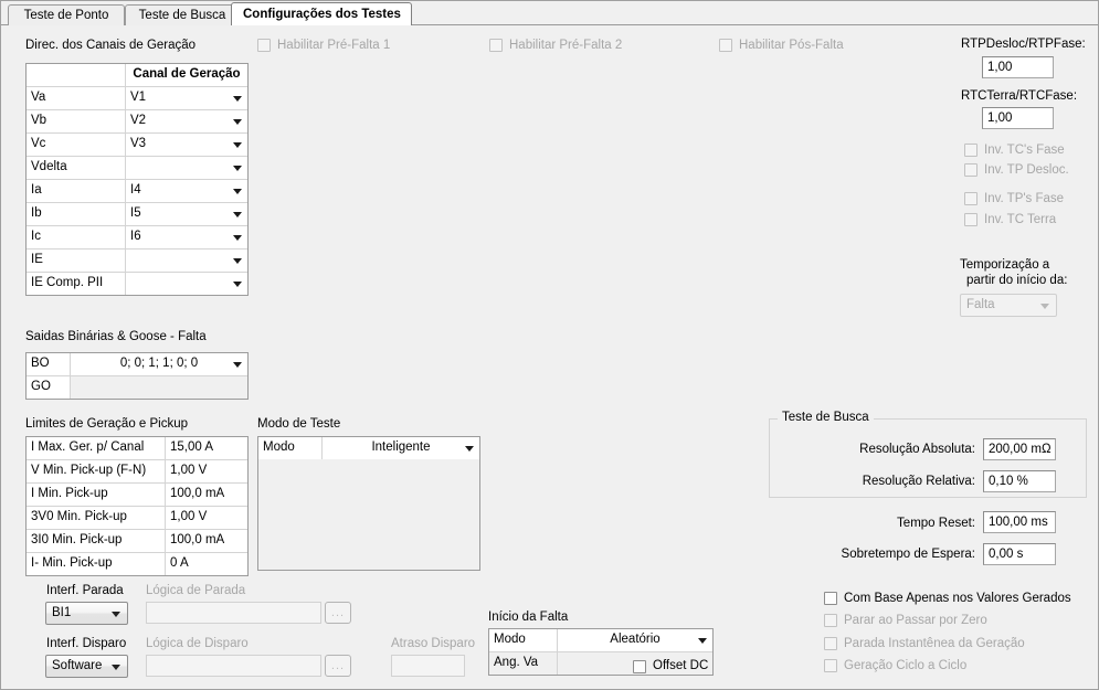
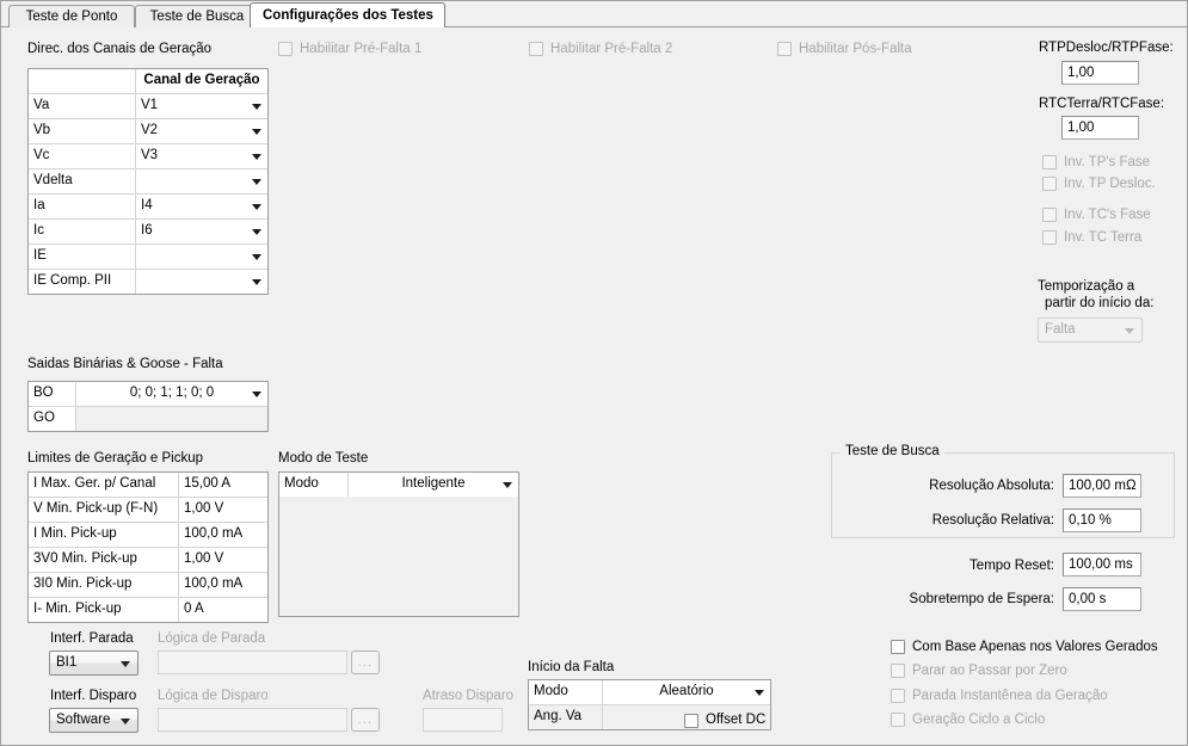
  Teste de Ponto
  Teste de Busca
  Configurações dos Testes
  Direc. dos Canais de Geração
  Canal de Geração
  Va
  V1
  Vb
  V2
  Vc
  V3
  Vdelta
  Ia
  I4
- Ib
- I5
  Ic
  I6
  IE
  IE Comp. PII
  Habilitar Pré-Falta 1
  Habilitar Pré-Falta 2
  Habilitar Pós-Falta
  RTPDesloc/RTPFase:
  1,00
  RTCTerra/RTCFase:
  1,00
- Inv. TC's Fase
+ Inv. TP's Fase
  Inv. TP Desloc.
- Inv. TP's Fase
+ Inv. TC's Fase
  Inv. TC Terra
  Temporização a
  partir do início da:
  Falta
  Saidas Binárias & Goose - Falta
  BO
  0; 0; 1; 1; 0; 0
  GO
  Limites de Geração e Pickup
  I Max. Ger. p/ Canal
  15,00 A
  V Min. Pick-up (F-N)
  1,00 V
  I Min. Pick-up
  100,0 mA
  3V0 Min. Pick-up
  1,00 V
  3I0 Min. Pick-up
  100,0 mA
  I- Min. Pick-up
  0 A
  Modo de Teste
  Modo
  Inteligente
  Teste de Busca
  Resolução Absoluta:
- 200,00 mΩ
+ 100,00 mΩ
  Resolução Relativa:
  0,10 %
  Tempo Reset:
  100,00 ms
  Sobretempo de Espera:
  0,00 s
  Interf. Parada
  BI1
  Lógica de Parada
  ...
  Interf. Disparo
  Software
  Lógica de Disparo
  ...
  Atraso Disparo
  Início da Falta
  Modo
  Aleatório
  Ang. Va
  Offset DC
  Com Base Apenas nos Valores Gerados
  Parar ao Passar por Zero
  Parada Instantênea da Geração
  Geração Ciclo a Ciclo
